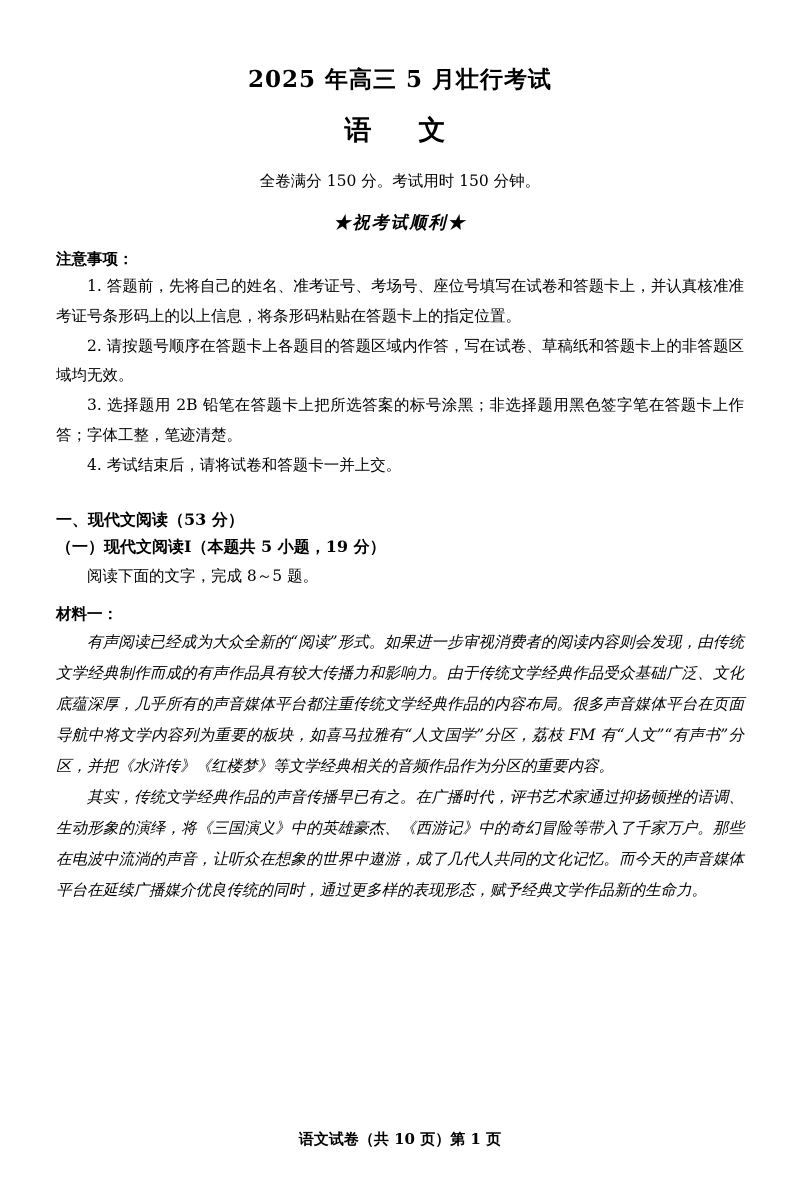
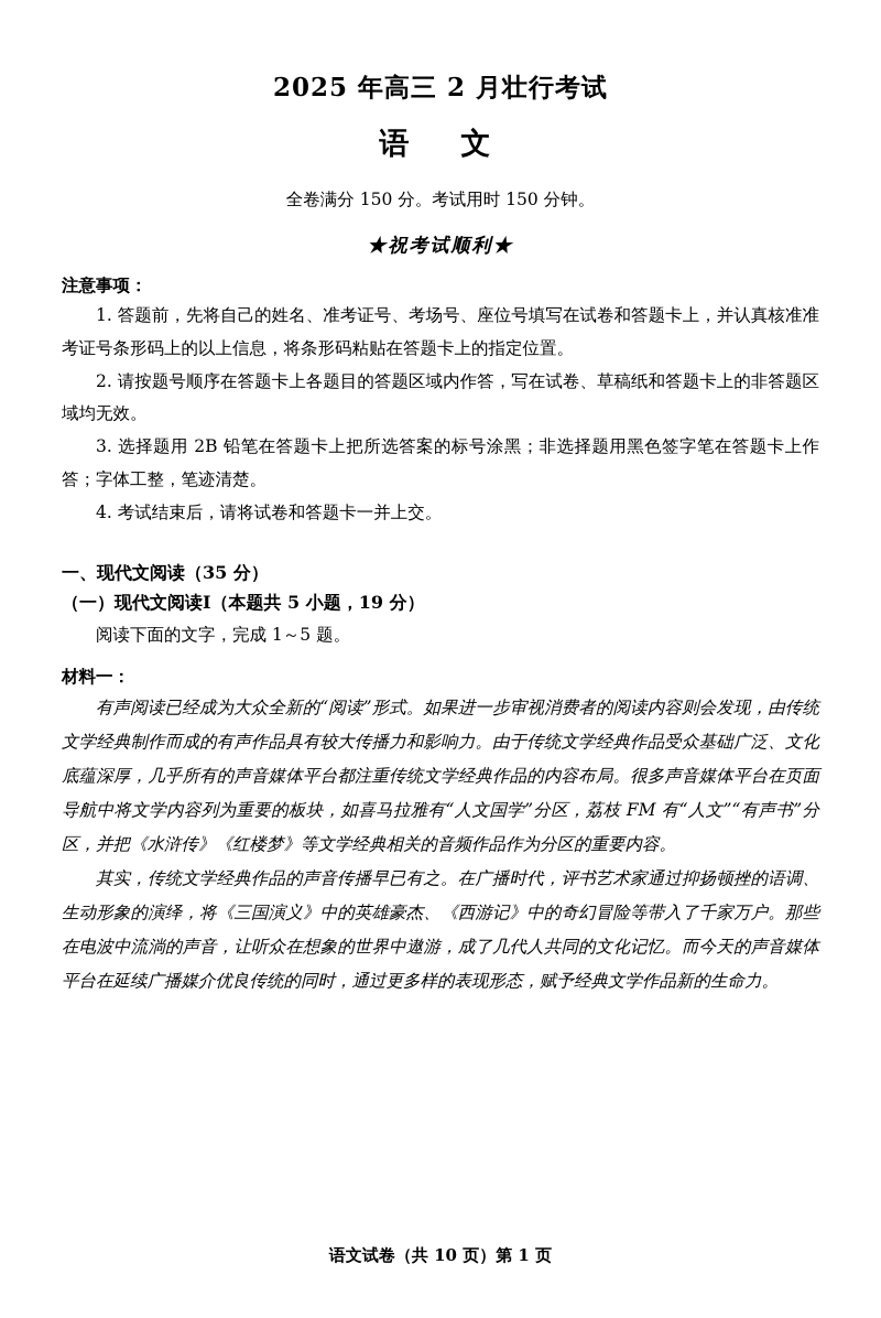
- 2025 年高三 5 月壮行考试
+ 2025 年高三 2 月壮行考试
  语 文
  全卷满分 150 分。考试用时 150 分钟。
  ★祝考试顺利★
  注意事项：
  1. 答题前，先将自己的姓名、准考证号、考场号、座位号填写在试卷和答题卡上，并认真核准准考证号条形码上的以上信息，将条形码粘贴在答题卡上的指定位置。
  2. 请按题号顺序在答题卡上各题目的答题区域内作答，写在试卷、草稿纸和答题卡上的非答题区域均无效。
  3. 选择题用 2B 铅笔在答题卡上把所选答案的标号涂黑；非选择题用黑色签字笔在答题卡上作答；字体工整，笔迹清楚。
  4. 考试结束后，请将试卷和答题卡一并上交。
- 一、现代文阅读（53 分）
+ 一、现代文阅读（35 分）
  （一）现代文阅读Ⅰ（本题共 5 小题，19 分）
- 阅读下面的文字，完成 8～5 题。
+ 阅读下面的文字，完成 1～5 题。
  材料一：
  有声阅读已经成为大众全新的“阅读”形式。如果进一步审视消费者的阅读内容则会发现，由传统文学经典制作而成的有声作品具有较大传播力和影响力。由于传统文学经典作品受众基础广泛、文化底蕴深厚，几乎所有的声音媒体平台都注重传统文学经典作品的内容布局。很多声音媒体平台在页面导航中将文学内容列为重要的板块，如喜马拉雅有“人文国学”分区，荔枝 FM 有“人文”“有声书”分区，并把《水浒传》《红楼梦》等文学经典相关的音频作品作为分区的重要内容。
  其实，传统文学经典作品的声音传播早已有之。在广播时代，评书艺术家通过抑扬顿挫的语调、生动形象的演绎，将《三国演义》中的英雄豪杰、《西游记》中的奇幻冒险等带入了千家万户。那些在电波中流淌的声音，让听众在想象的世界中遨游，成了几代人共同的文化记忆。而今天的声音媒体平台在延续广播媒介优良传统的同时，通过更多样的表现形态，赋予经典文学作品新的生命力。
  语文试卷（共 10 页）第 1 页
